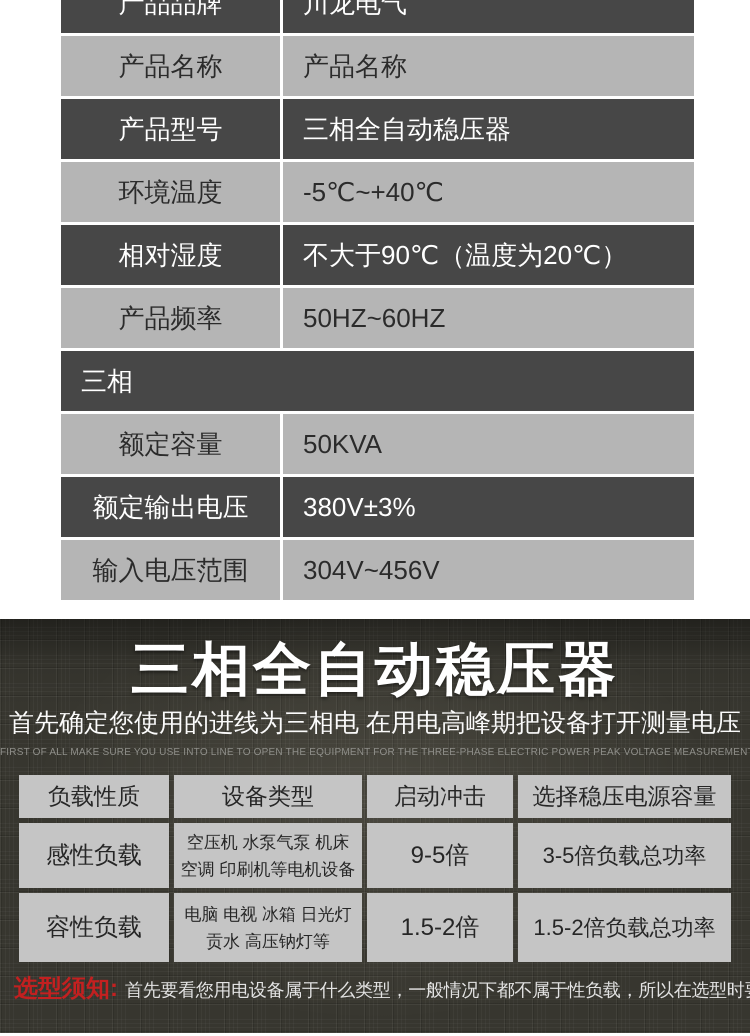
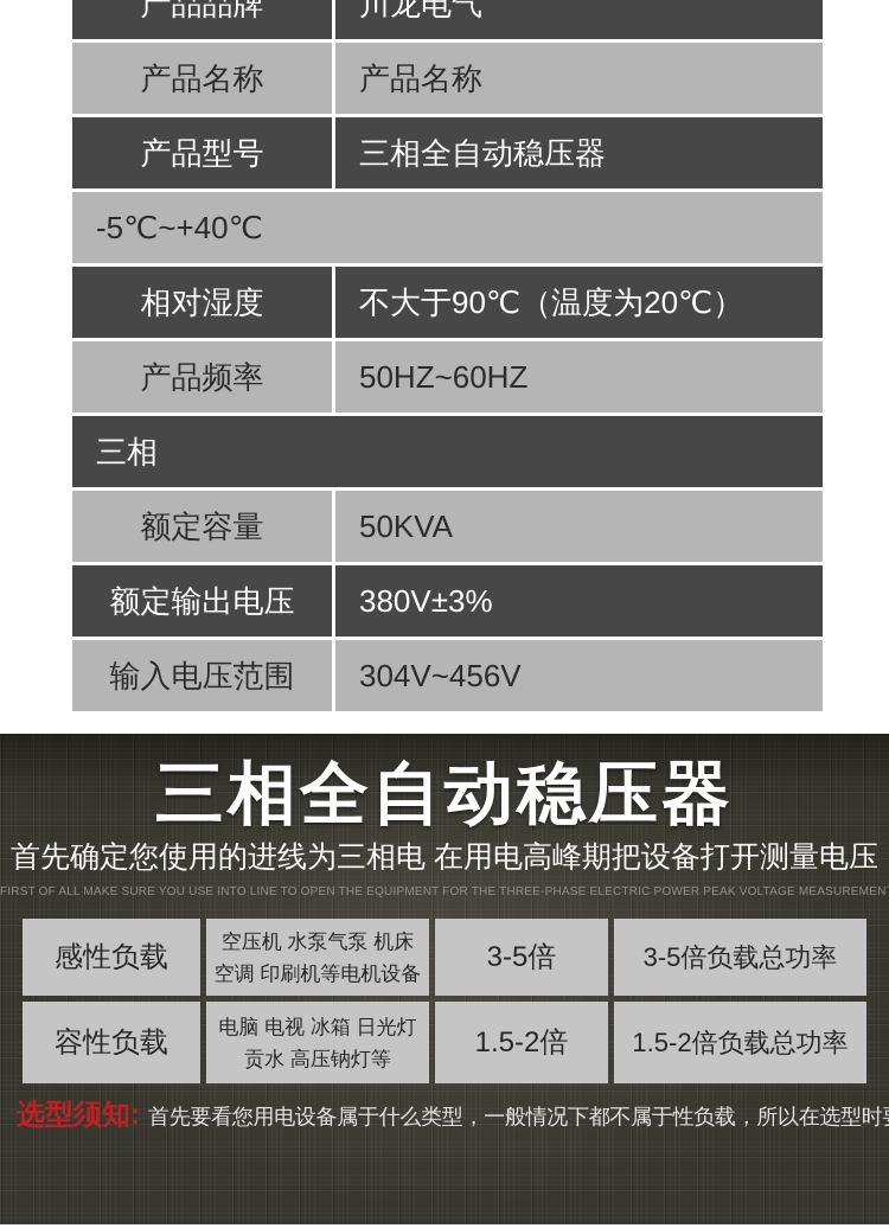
  产品品牌
  川龙电气
  产品名称
  产品名称
  产品型号
  三相全自动稳压器
- 环境温度
  -5℃~+40℃
  相对湿度
  不大于90℃（温度为20℃）
  产品频率
  50HZ~60HZ
  三相
  额定容量
  50KVA
  额定输出电压
  380V±3%
  输入电压范围
  304V~456V
  三相全自动稳压器
  首先确定您使用的进线为三相电 在用电高峰期把设备打开测量电压
  FIRST OF ALL MAKE SURE YOU USE INTO LINE TO OPEN THE EQUIPMENT FOR THE THREE-PHASE ELECTRIC POWER PEAK VOLTAGE MEASUREMEN
- 负载性质	设备类型	启动冲击	选择稳压电源容量
- 感性负载	空压机 水泵气泵 机床 空调 印刷机等电机设备	9-5倍	3-5倍负载总功率
+ 感性负载	空压机 水泵气泵 机床 空调 印刷机等电机设备	3-5倍	3-5倍负载总功率
  容性负载	电脑 电视 冰箱 日光灯 贡水 高压钠灯等	1.5-2倍	1.5-2倍负载总功率
  选型须知: 首先要看您用电设备属于什么类型，一般情况下都不属于性负载，所以在选型时
